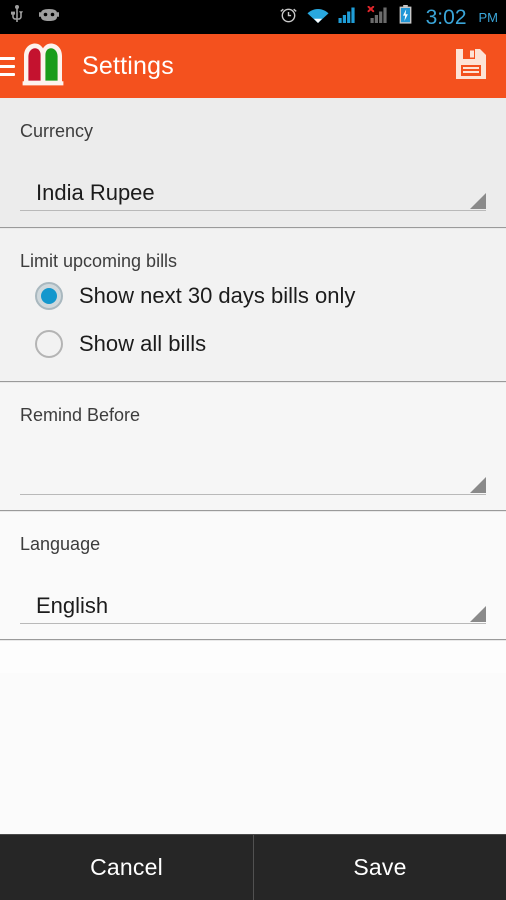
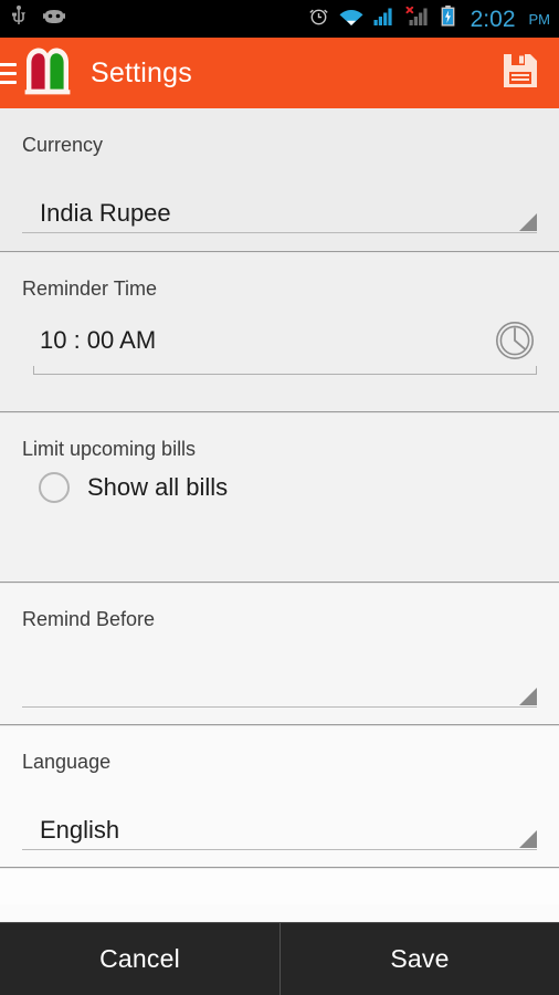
- 3:02
+ 2:02
  PM
  Settings
  Currency
  India Rupee
+ Reminder Time
+ 10 : 00 AM
  Limit upcoming bills
- Show next 30 days bills only
  Show all bills
  Remind Before
  Language
  English
  Cancel
  Save
